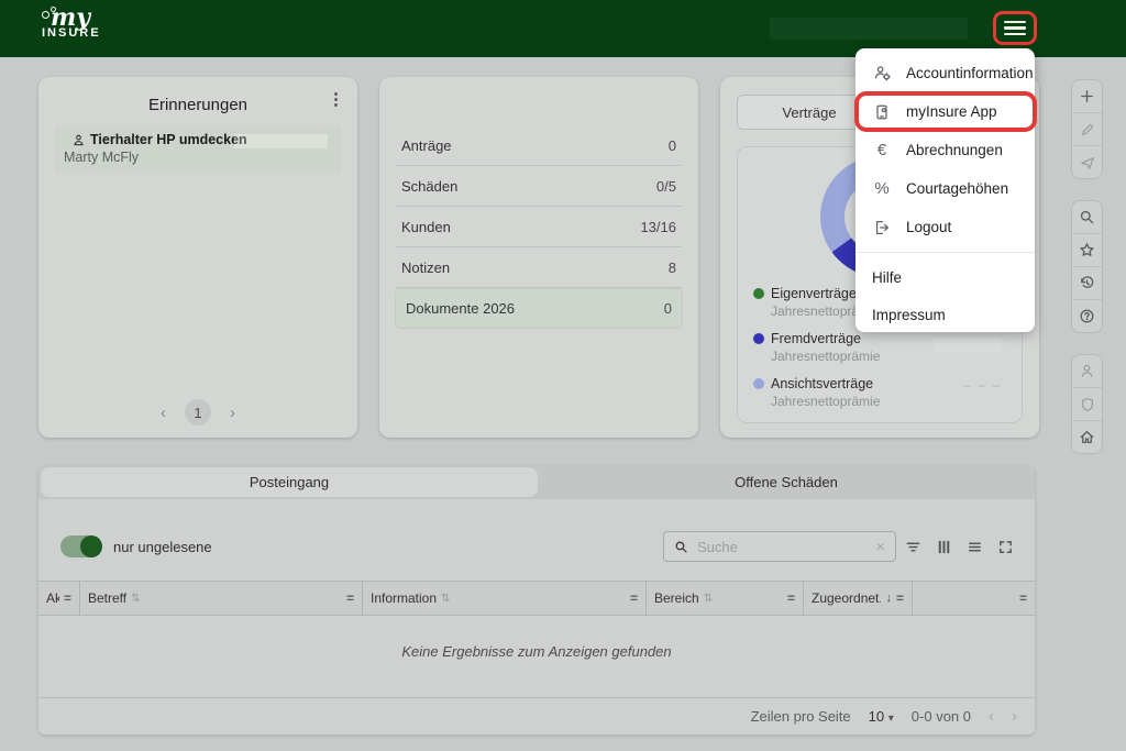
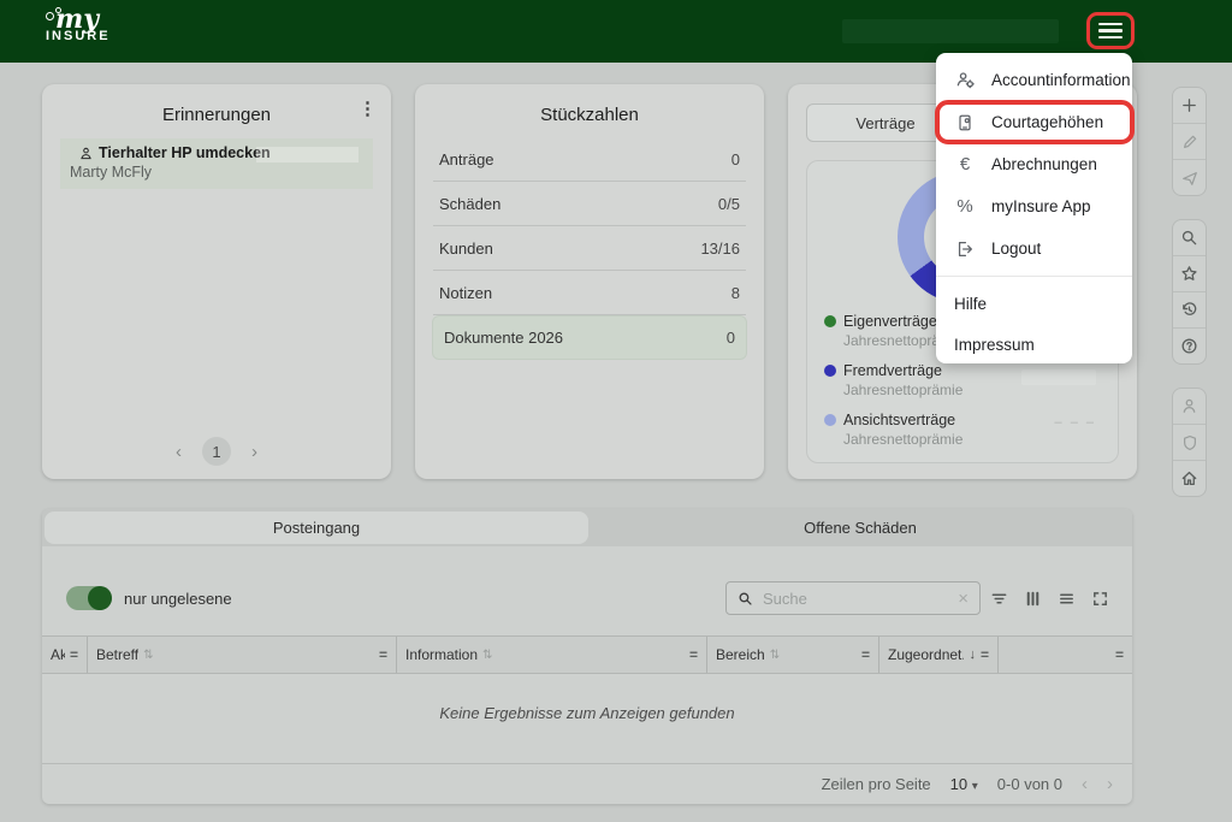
  my
  INSURE
  Erinnerungen
  ⋮
  Tierhalter HP umdecken
  Marty McFly
  ‹
  1
  ›
+ Stückzahlen
  Anträge
  0
  Schäden
  0/5
  Kunden
  13/16
  Notizen
  8
  Dokumente 2026
  0
  Verträge
  Eigenverträge
  Jahresnettopr
  Fremdverträge
  Jahresnettoprämie
  Ansichtsverträge
  Jahresnettoprämie
  Accountinformation
- myInsure App
+ Courtagehöhen
  €
  Abrechnungen
  %
- Courtagehöhen
+ myInsure App
  Logout
  Hilfe
  Impressum
  Posteingang
  Offene Schäden
  nur ungelesene
  Suche
  ×
  Ak
  =
  Betreff
  ⇅
  =
  Information
  ⇅
  =
  Bereich
  ⇅
  =
  Zugeordnet.
  ↓
  =
  =
  Keine Ergebnisse zum Anzeigen gefunden
  Zeilen pro Seite
  10 ▾
  0-0 von 0
  ‹
  ›
